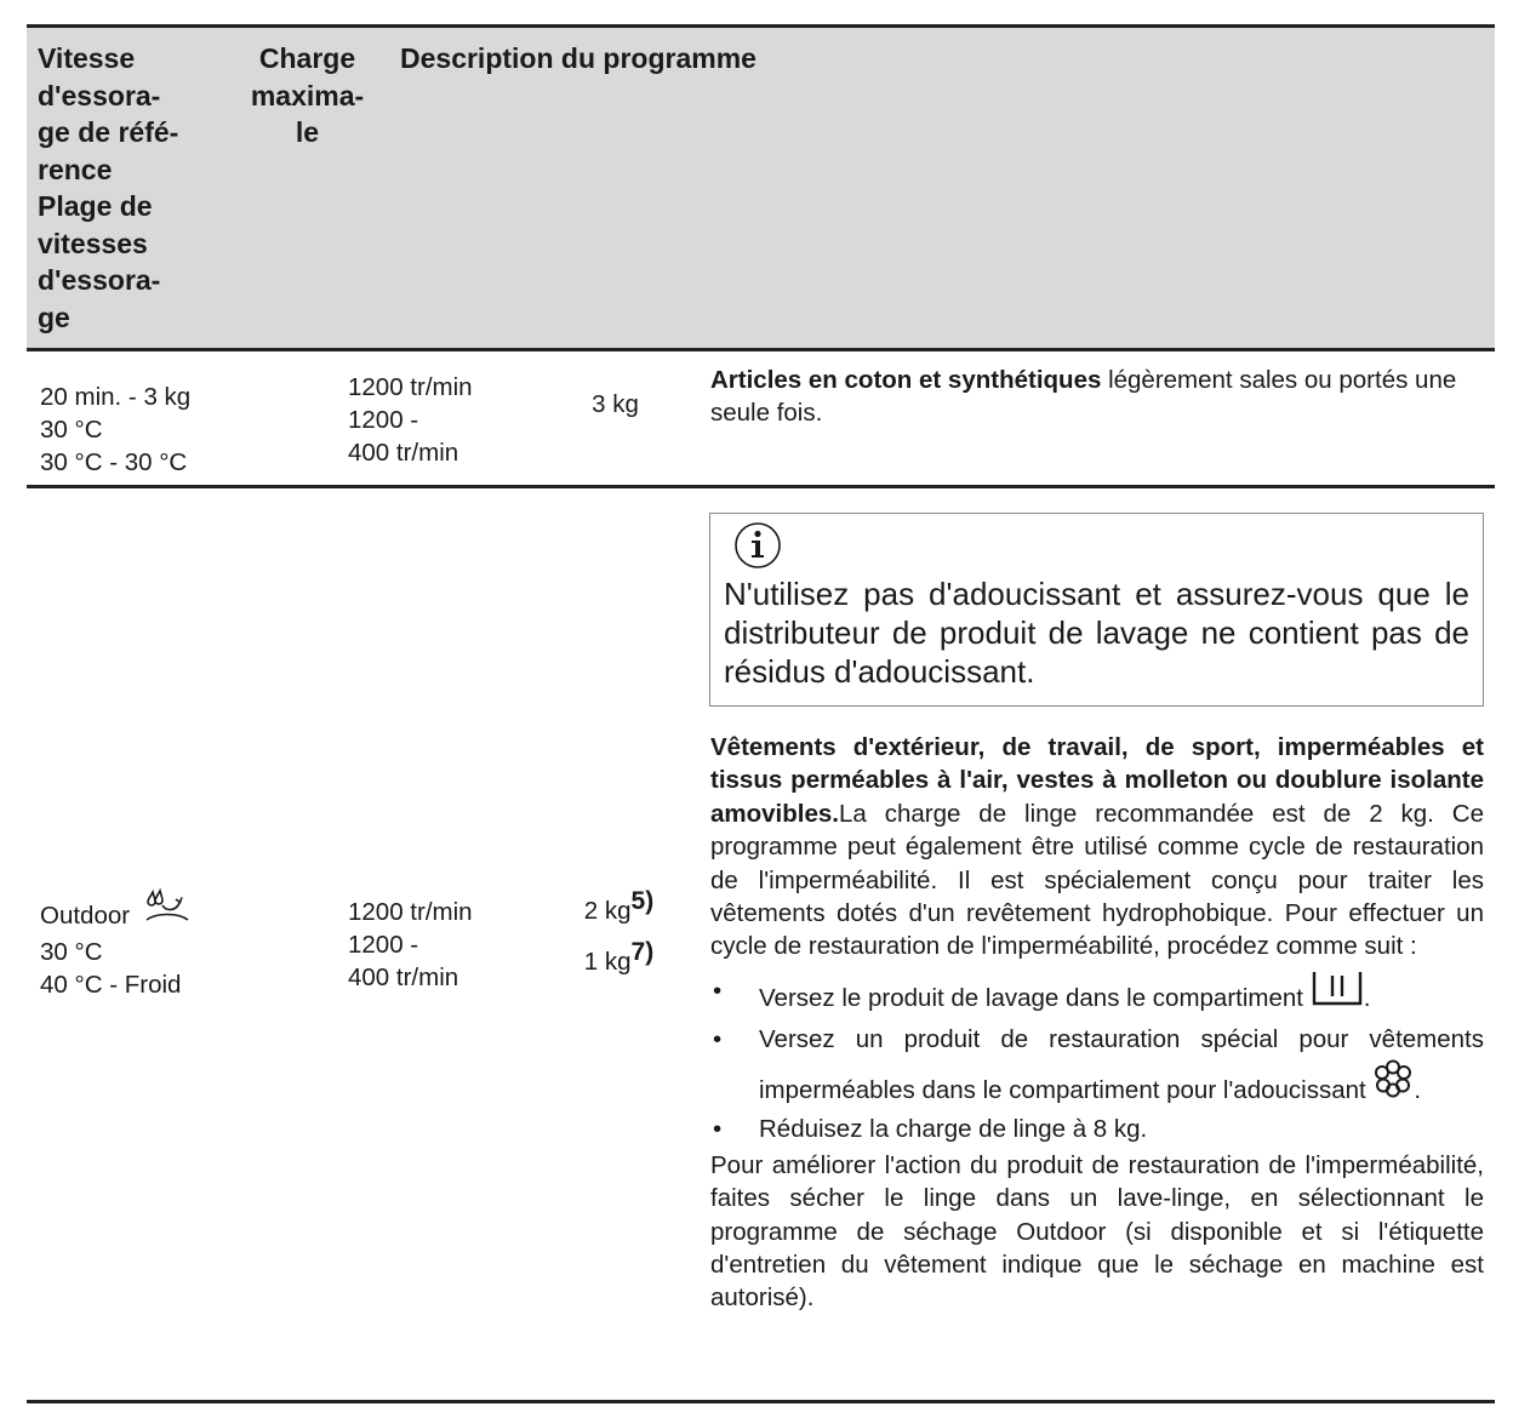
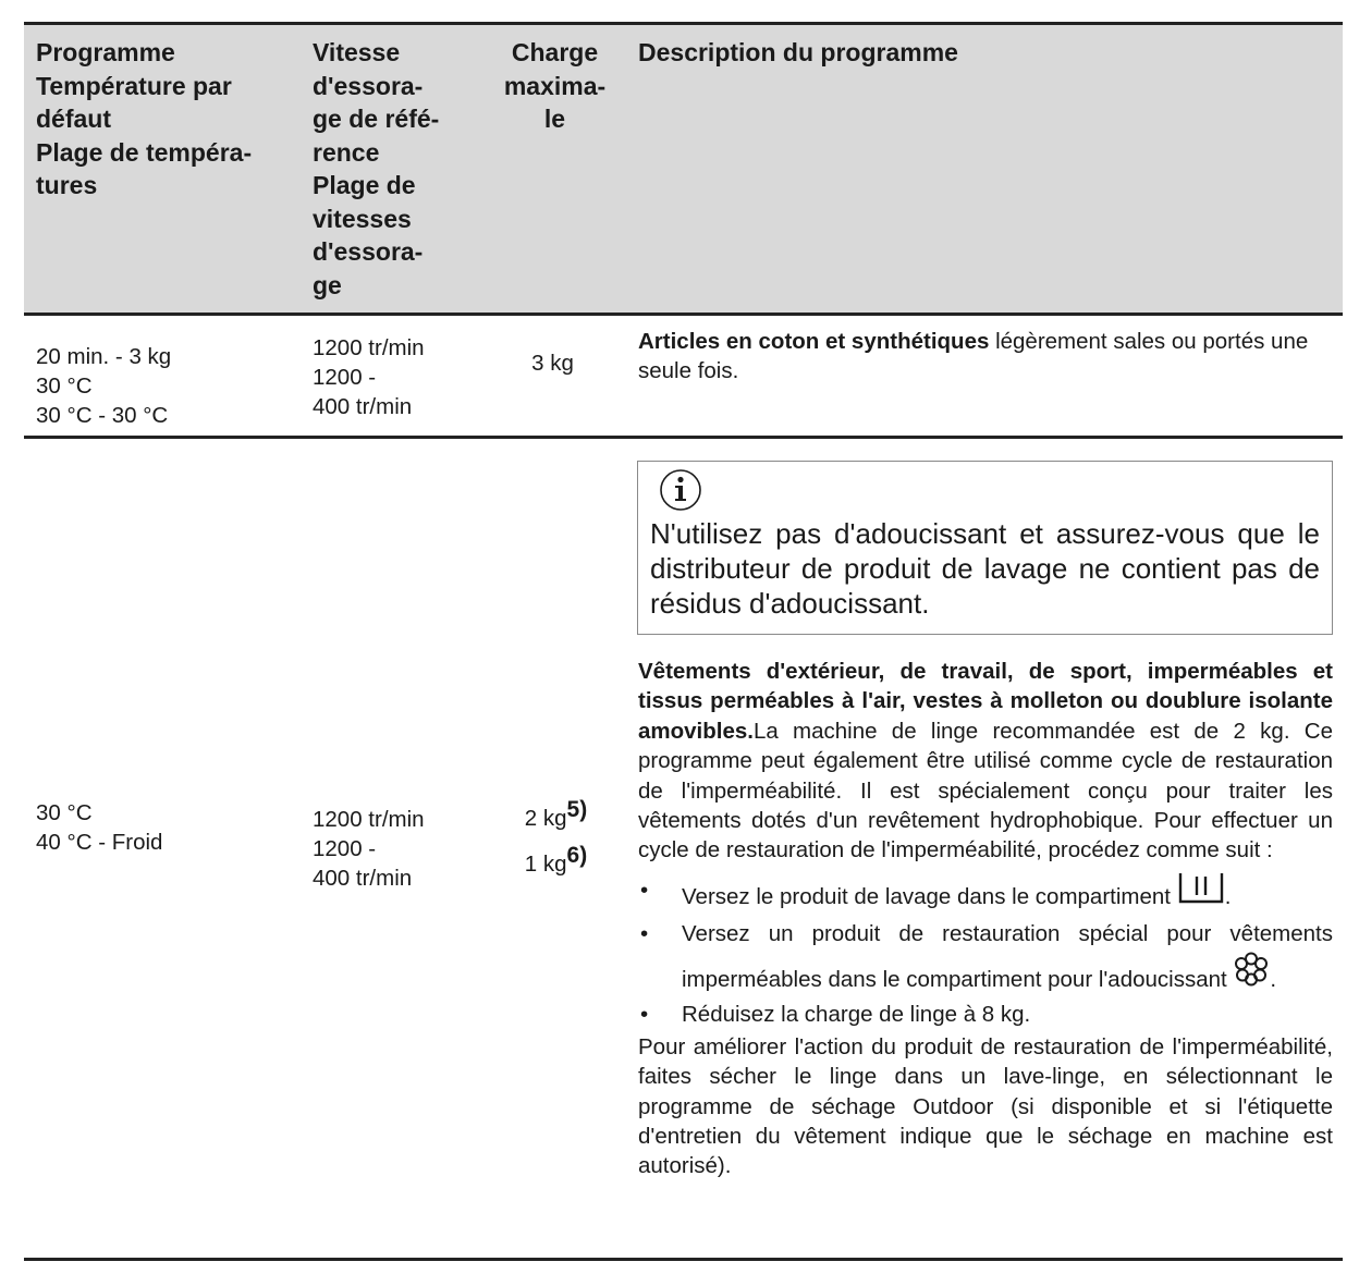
+ Programme
+ Température par
+ défaut
+ Plage de tempéra-
+ tures
  Vitesse
  d'essora-
  ge de réfé-
  rence
  Plage de
  vitesses
  d'essora-
  ge
  Charge
  maxima-
  le
  Description du programme
  20 min. - 3 kg
  30 °C
  30 °C - 30 °C
  1200 tr/min
  1200 -
  400 tr/min
  3 kg
  Articles en coton et synthétiques légèrement sales ou portés une seule fois.
- Outdoor
  30 °C
  40 °C - Froid
  1200 tr/min
  1200 -
  400 tr/min
  2 kg5)
- 1 kg7)
+ 1 kg6)
  N'utilisez pas d'adoucissant et assurez-vous que le distributeur de produit de lavage ne contient pas de résidus d'adoucissant.
- Vêtements d'extérieur, de travail, de sport, imperméables et tissus perméables à l'air, vestes à molleton ou doublure isolante amovibles.La charge de linge recommandée est de 2 kg. Ce programme peut également être utilisé comme cycle de restauration de l'imperméabilité. Il est spécialement conçu pour traiter les vêtements dotés d'un revêtement hydrophobique. Pour effectuer un cycle de restauration de l'imperméabilité, procédez comme suit :
+ Vêtements d'extérieur, de travail, de sport, imperméables et tissus perméables à l'air, vestes à molleton ou doublure isolante amovibles.La machine de linge recommandée est de 2 kg. Ce programme peut également être utilisé comme cycle de restauration de l'imperméabilité. Il est spécialement conçu pour traiter les vêtements dotés d'un revêtement hydrophobique. Pour effectuer un cycle de restauration de l'imperméabilité, procédez comme suit :
  •
  Versez le produit de lavage dans le compartiment .
  •
  Versez un produit de restauration spécial pour vêtements imperméables dans le compartiment pour l'adoucissant .
  •
  Réduisez la charge de linge à 8 kg.
  Pour améliorer l'action du produit de restauration de l'imperméabilité, faites sécher le linge dans un lave-linge, en sélectionnant le programme de séchage Outdoor (si disponible et si l'étiquette d'entretien du vêtement indique que le séchage en machine est autorisé).
